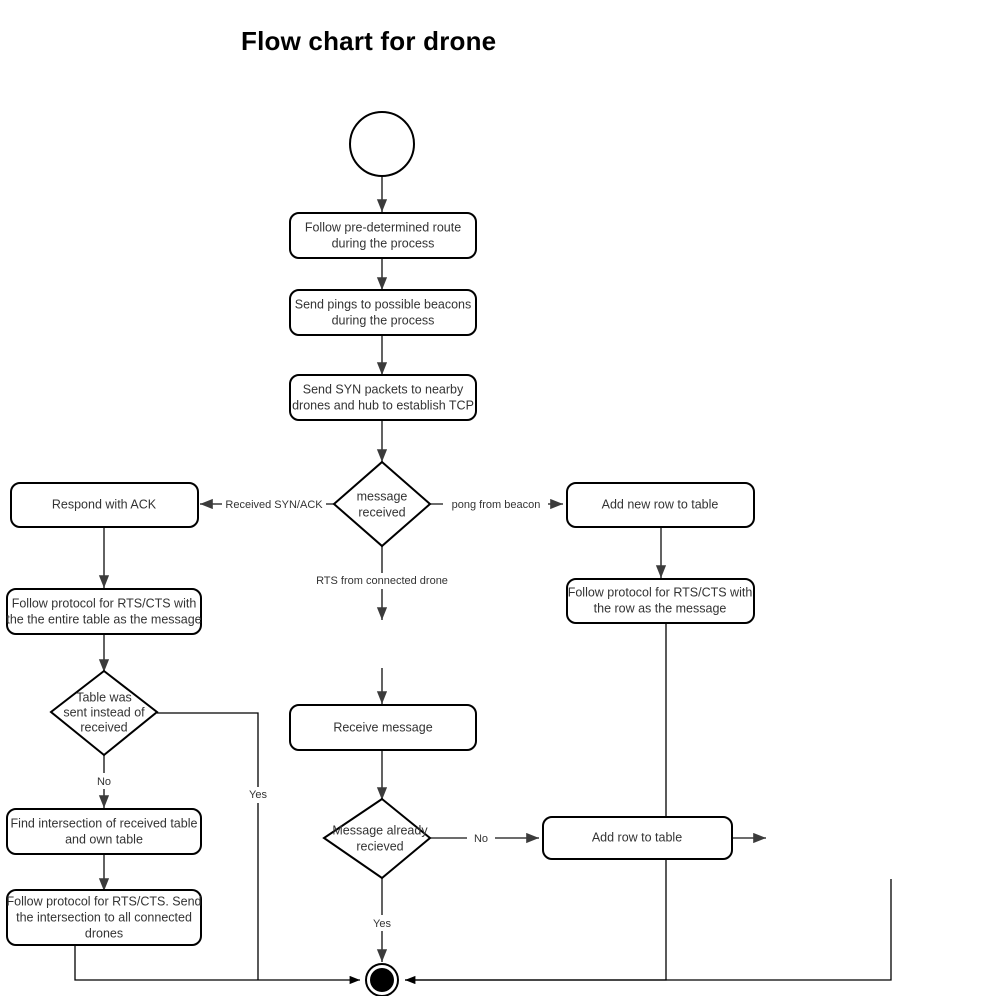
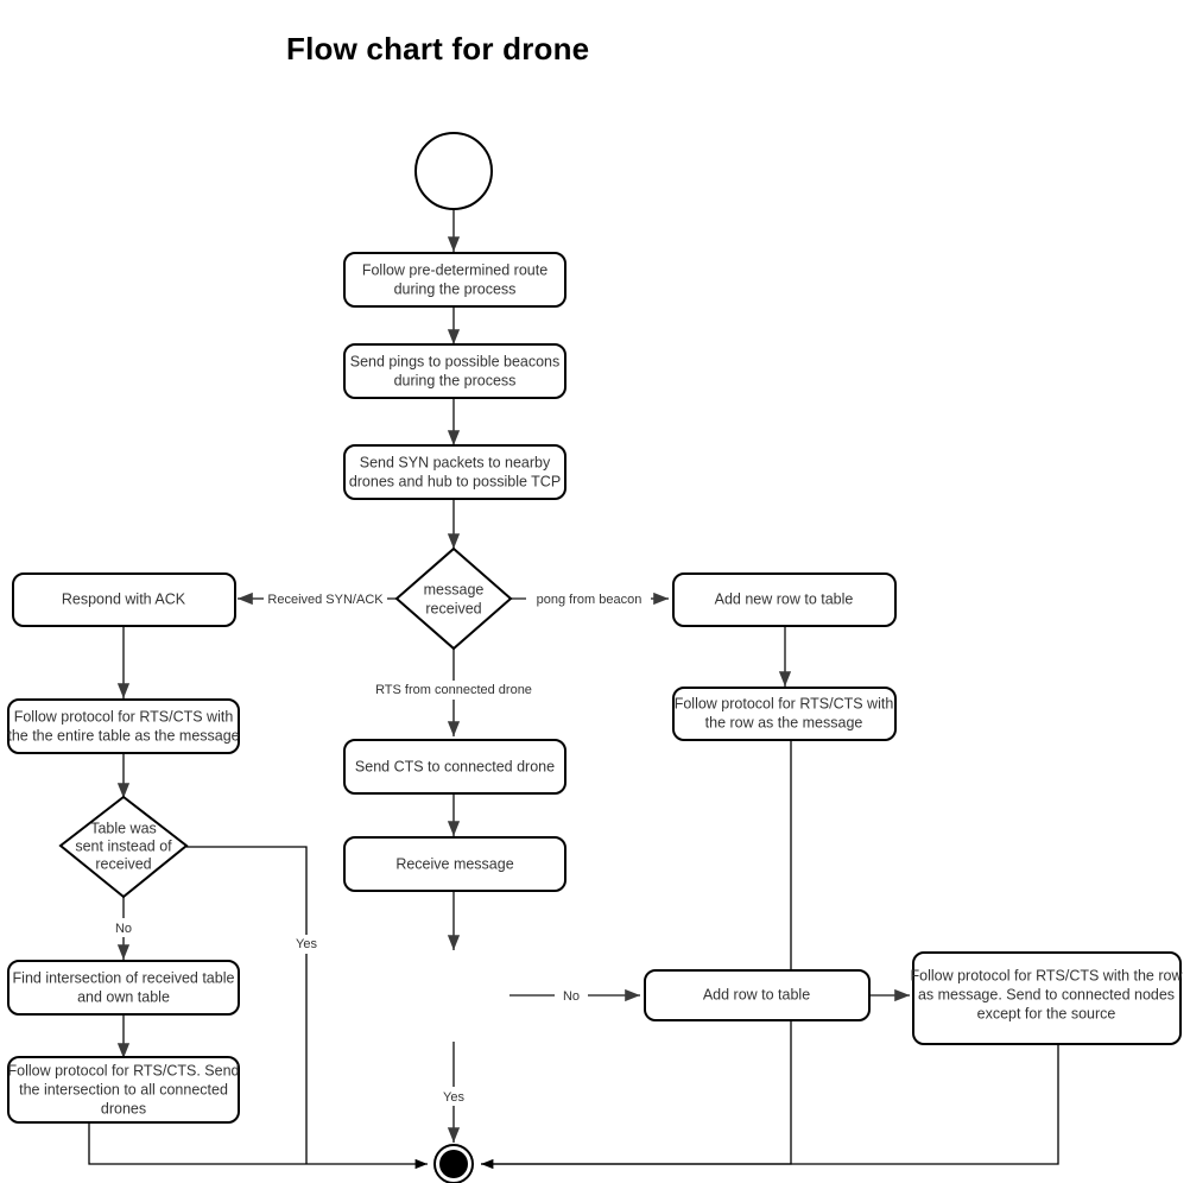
  Flow chart for drone
  Follow pre-determined route
  during the process
  Send pings to possible beacons
  during the process
  Send SYN packets to nearby
- drones and hub to establish TCP
+ drones and hub to possible TCP
  message
  received
  Respond with ACK
  Follow protocol for RTS/CTS with
  the the entire table as the message
  Table was
  sent instead of
  received
  Find intersection of received table
  and own table
  Follow protocol for RTS/CTS. Send
  the intersection to all connected
  drones
+ Send CTS to connected drone
  Receive message
- Message already
- recieved
  Add new row to table
  Follow protocol for RTS/CTS with
  the row as the message
  Add row to table
+ Follow protocol for RTS/CTS with the row
+ as message. Send to connected nodes
+ except for the source
  Received SYN/ACK
  pong from beacon
  RTS from connected drone
  No
  Yes
  No
  Yes
